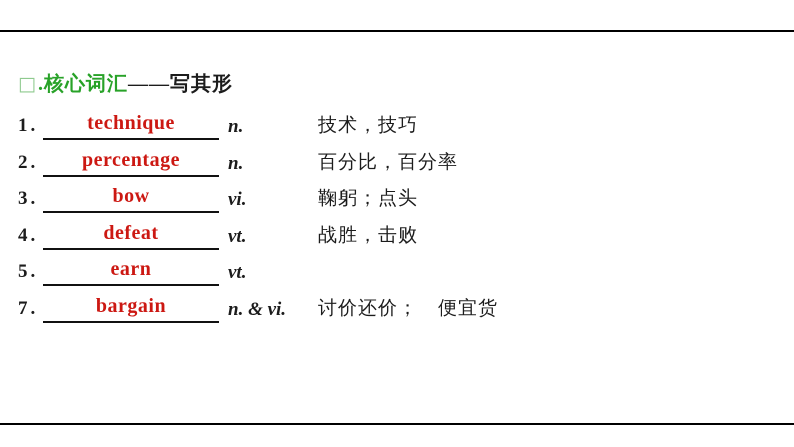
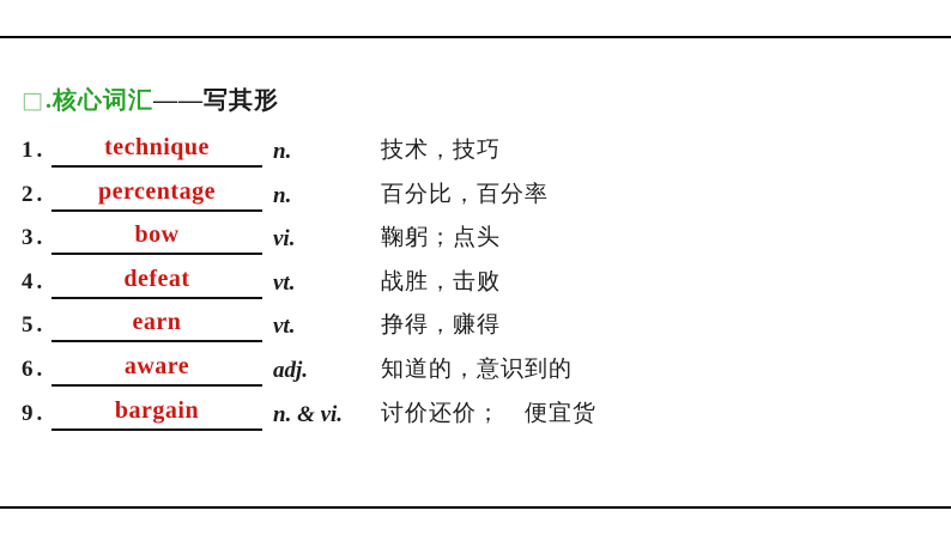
  □.核心词汇——写其形
  1.
  technique
  n.
  技术，技巧
  2.
  percentage
  n.
  百分比，百分率
  3.
  bow
  vi.
  鞠躬；点头
  4.
  defeat
  vt.
  战胜，击败
  5.
  earn
  vt.
+ 挣得，赚得
+ 6.
+ aware
+ adj.
+ 知道的，意识到的
- 7.
+ 9.
  bargain
  n. & vi.
  讨价还价； 便宜货
